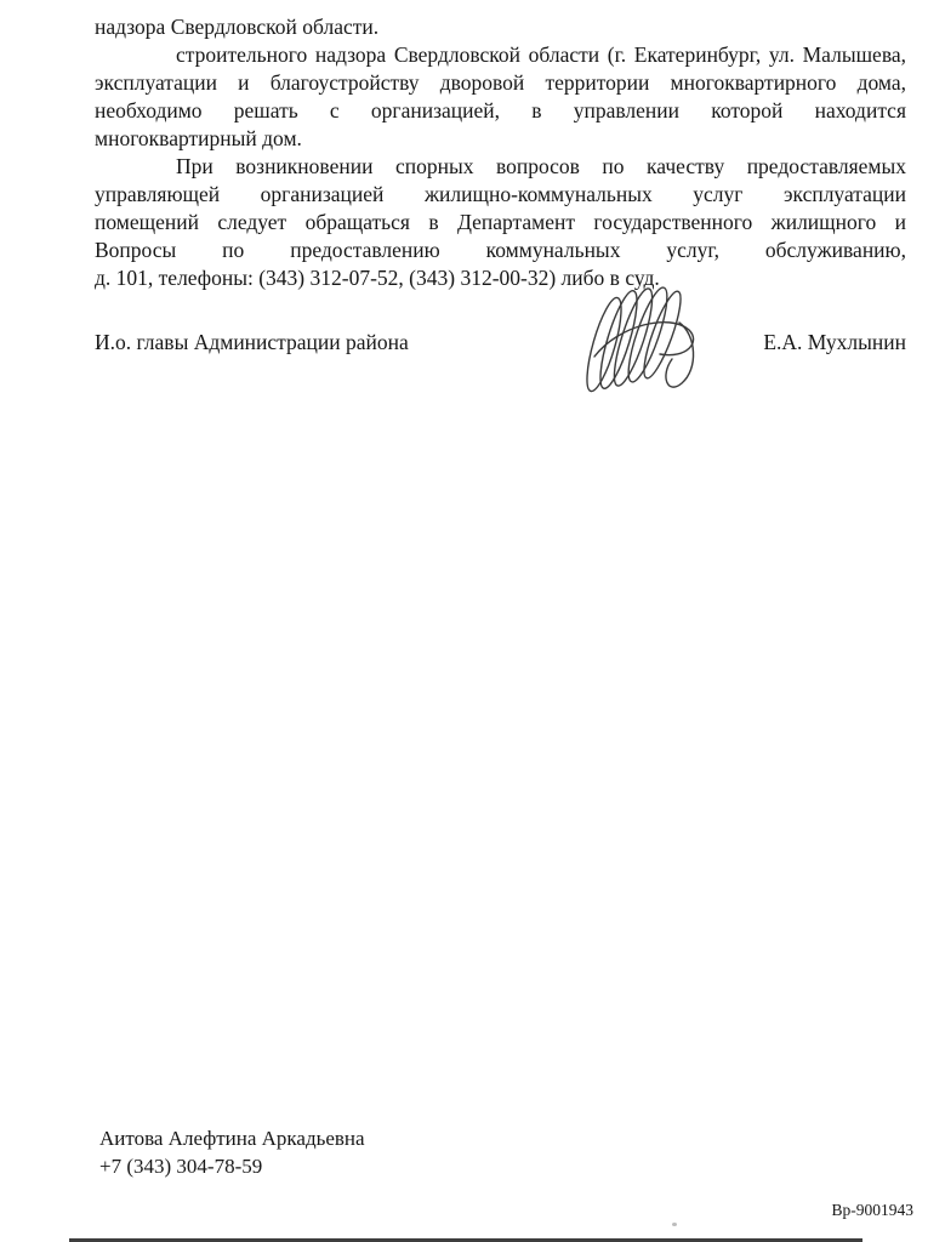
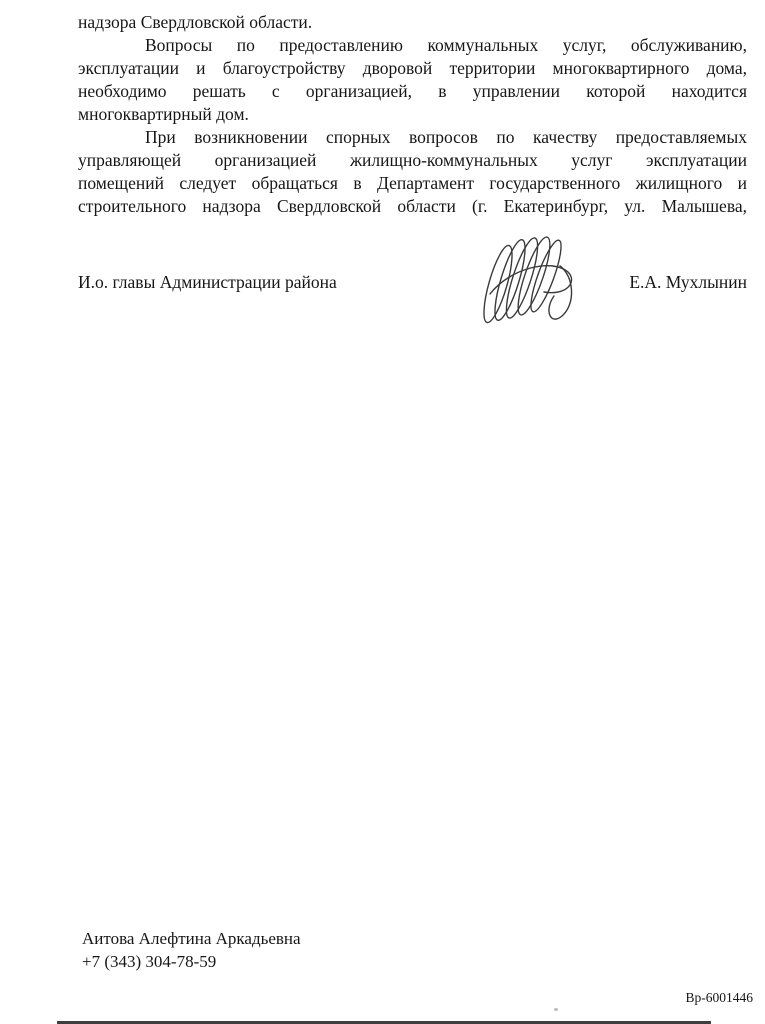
  надзора Свердловской области.
- строительного надзора Свердловской области (г. Екатеринбург, ул. Малышева,
+ Вопросы по предоставлению коммунальных услуг, обслуживанию,
  эксплуатации и благоустройству дворовой территории многоквартирного дома,
  необходимо решать с организацией, в управлении которой находится
  многоквартирный дом.
  При возникновении спорных вопросов по качеству предоставляемых
  управляющей организацией жилищно-коммунальных услуг эксплуатации
  помещений следует обращаться в Департамент государственного жилищного и
- Вопросы по предоставлению коммунальных услуг, обслуживанию,
+ строительного надзора Свердловской области (г. Екатеринбург, ул. Малышева,
- д. 101, телефоны: (343) 312-07-52, (343) 312-00-32) либо в суд.
  И.о. главы Администрации района
  Е.А. Мухлынин
  Аитова Алефтина Аркадьевна
  +7 (343) 304-78-59
- Вр-9001943
+ Вр-6001446
